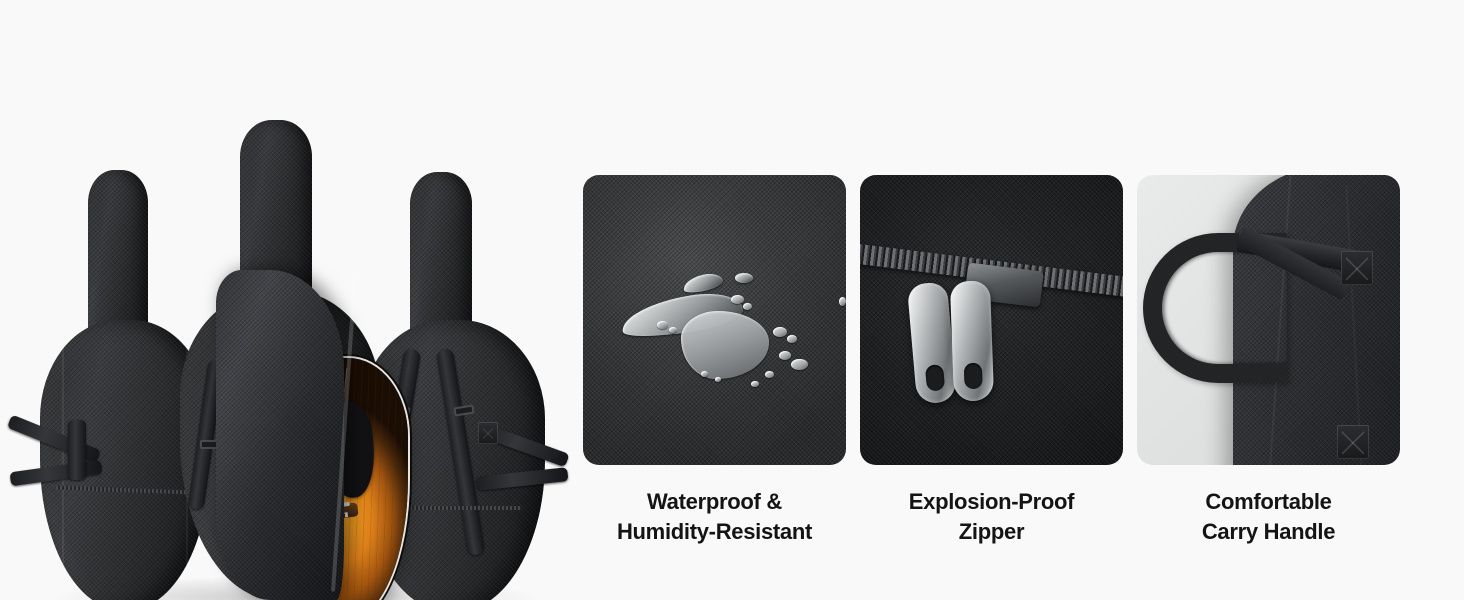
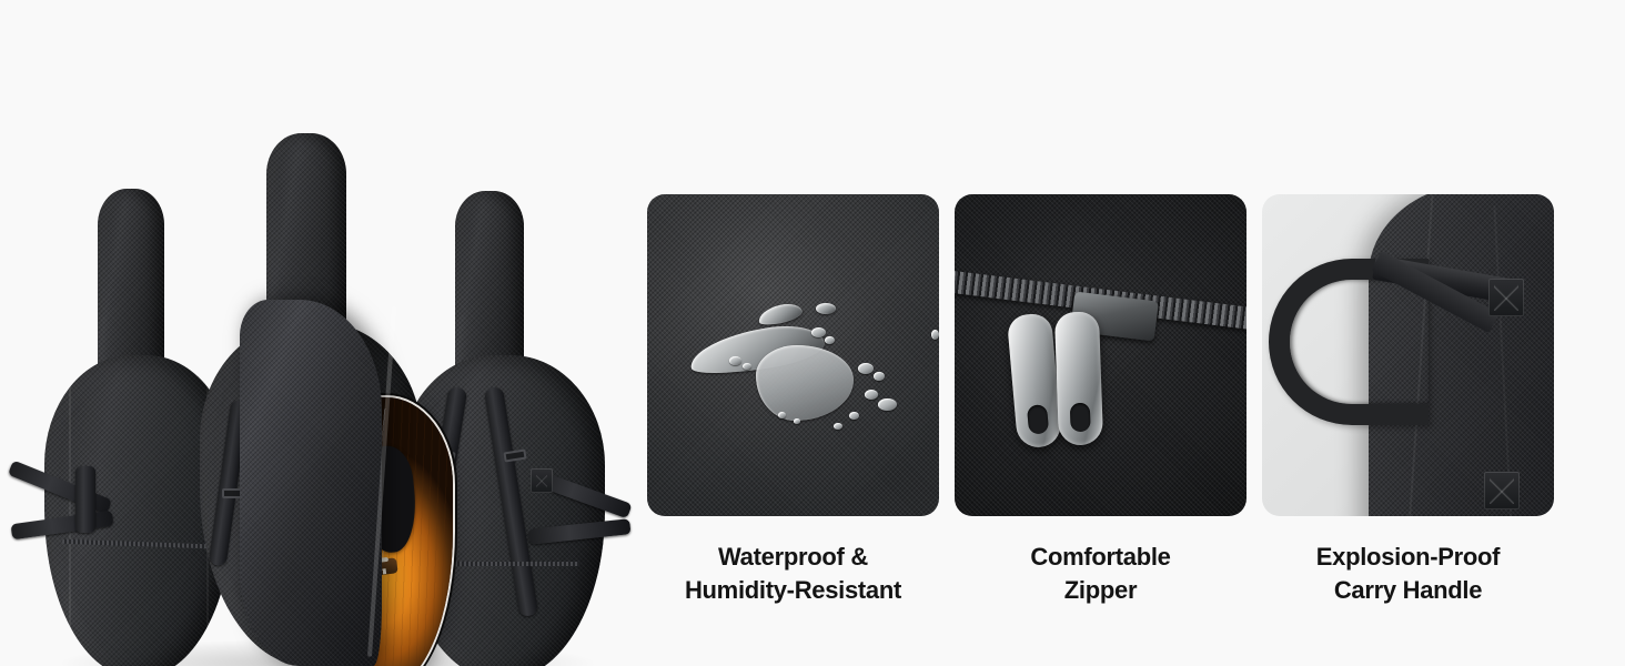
  Waterproof &
  Humidity-Resistant
- Explosion-Proof
+ Comfortable
  Zipper
- Comfortable
+ Explosion-Proof
  Carry Handle
